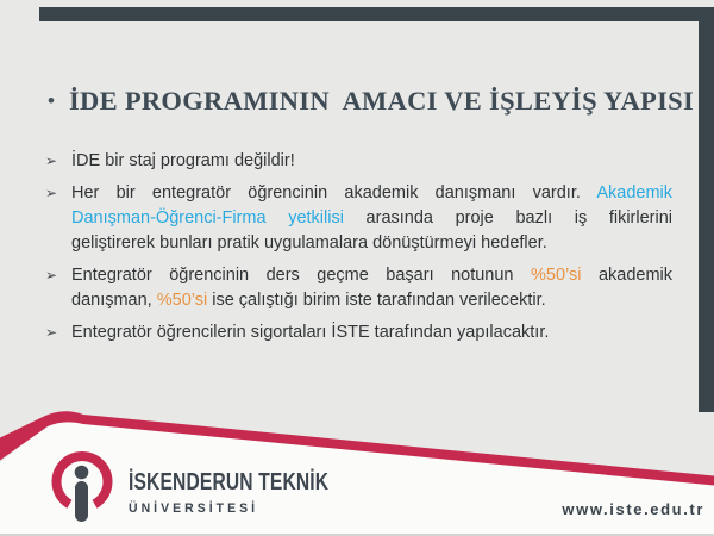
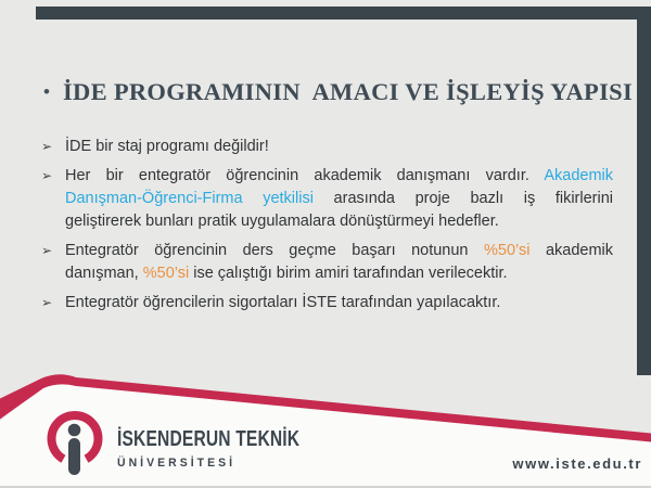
  •
  İDE PROGRAMININ AMACI VE İŞLEYİŞ YAPISI
  ➢
  İDE bir staj programı değildir!
  ➢
  Her bir entegratör öğrencinin akademik danışmanı vardır. Akademik
  Danışman-Öğrenci-Firma yetkilisi arasında proje bazlı iş fikirlerini
  geliştirerek bunları pratik uygulamalara dönüştürmeyi hedefler.
  ➢
  Entegratör öğrencinin ders geçme başarı notunun %50’si akademik
- danışman, %50’si ise çalıştığı birim iste tarafından verilecektir.
+ danışman, %50’si ise çalıştığı birim amiri tarafından verilecektir.
  ➢
  Entegratör öğrencilerin sigortaları İSTE tarafından yapılacaktır.
  İSKENDERUN TEKNİK
  ÜNİVERSİTESİ
  www.iste.edu.tr
